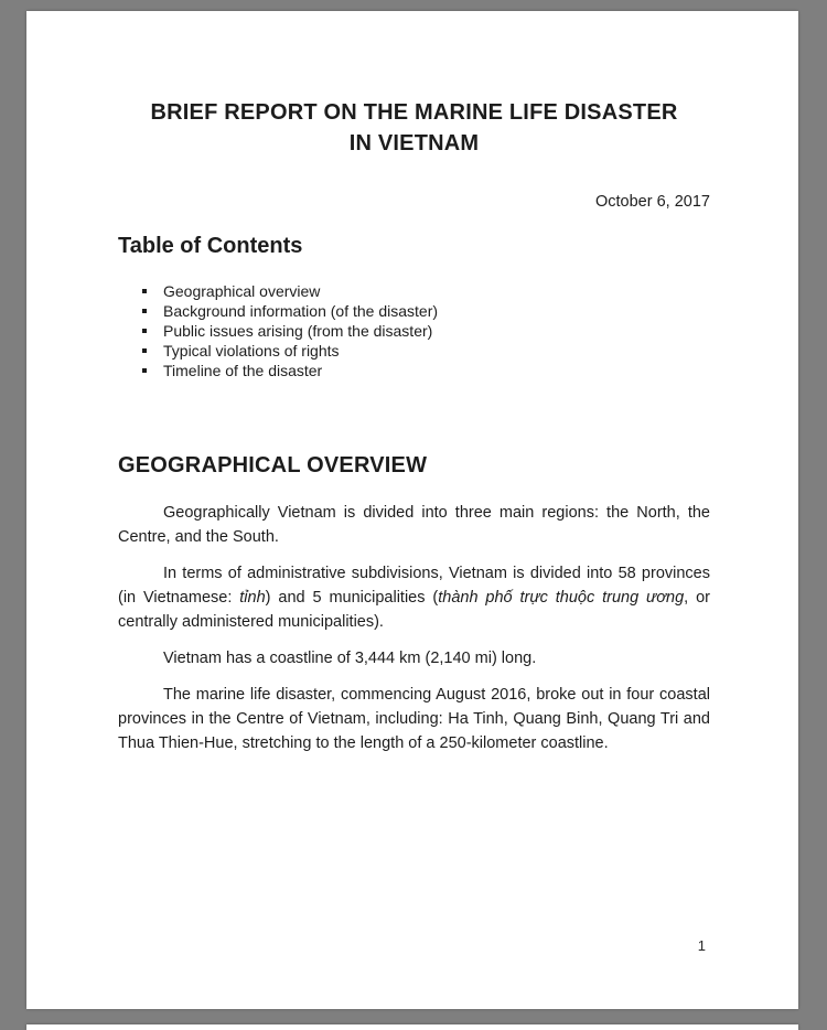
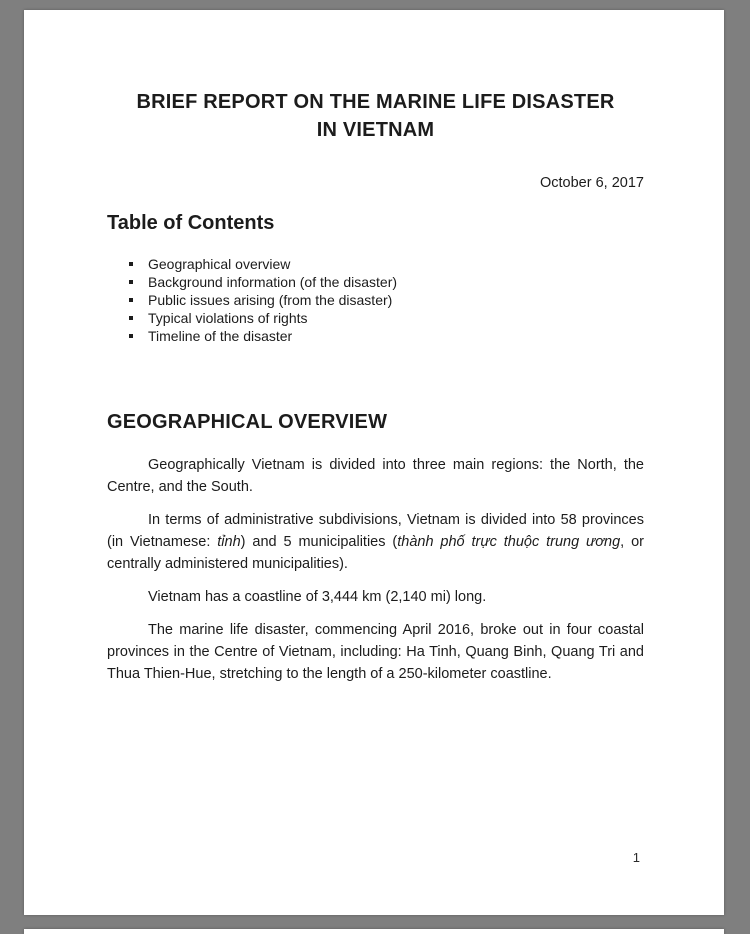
  BRIEF REPORT ON THE MARINE LIFE DISASTER
  IN VIETNAM
  October 6, 2017
  Table of Contents
  Geographical overview
  Background information (of the disaster)
  Public issues arising (from the disaster)
  Typical violations of rights
  Timeline of the disaster
  GEOGRAPHICAL OVERVIEW
  Geographically Vietnam is divided into three main regions: the North, the Centre, and the South.
  In terms of administrative subdivisions, Vietnam is divided into 58 provinces (in Vietnamese: tỉnh) and 5 municipalities (thành phố trực thuộc trung ương, or centrally administered municipalities).
  Vietnam has a coastline of 3,444 km (2,140 mi) long.
- The marine life disaster, commencing August 2016, broke out in four coastal provinces in the Centre of Vietnam, including: Ha Tinh, Quang Binh, Quang Tri and Thua Thien-Hue, stretching to the length of a 250-kilometer coastline.
+ The marine life disaster, commencing April 2016, broke out in four coastal provinces in the Centre of Vietnam, including: Ha Tinh, Quang Binh, Quang Tri and Thua Thien-Hue, stretching to the length of a 250-kilometer coastline.
  1
